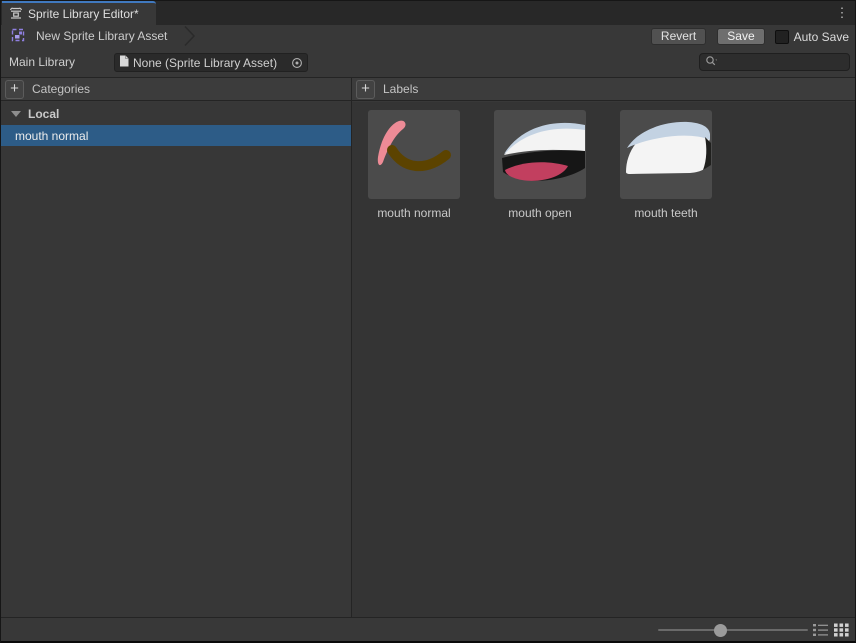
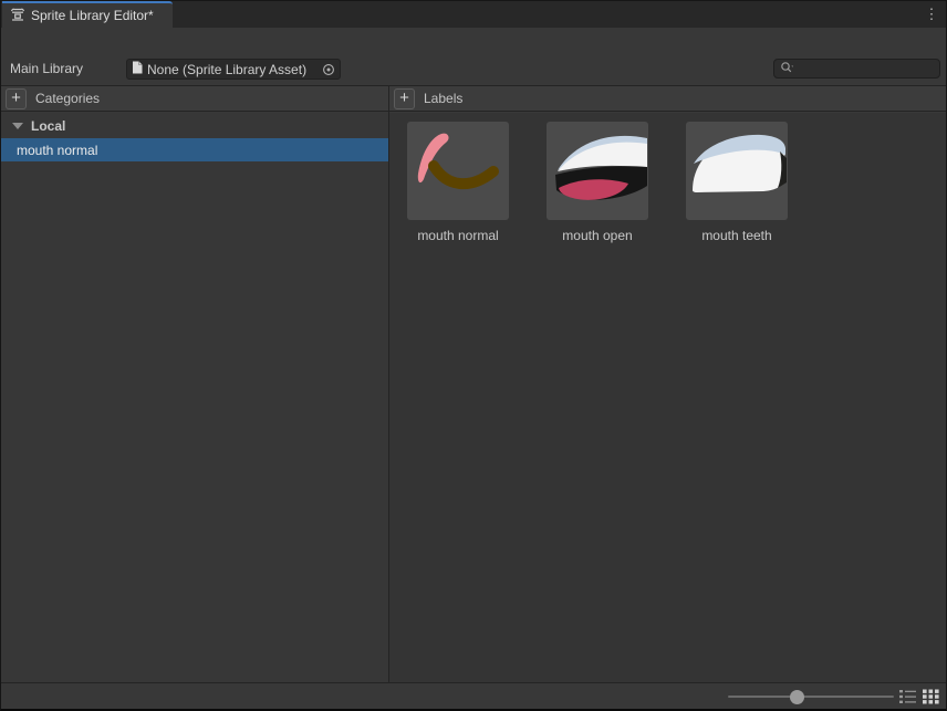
  Sprite Library Editor*
  ⋮
- New Sprite Library Asset
- Revert
- Save
- Auto Save
  Main Library
  None (Sprite Library Asset)
  +
  Categories
  +
  Labels
  Local
  mouth normal
  mouth normal
  mouth open
  mouth teeth
